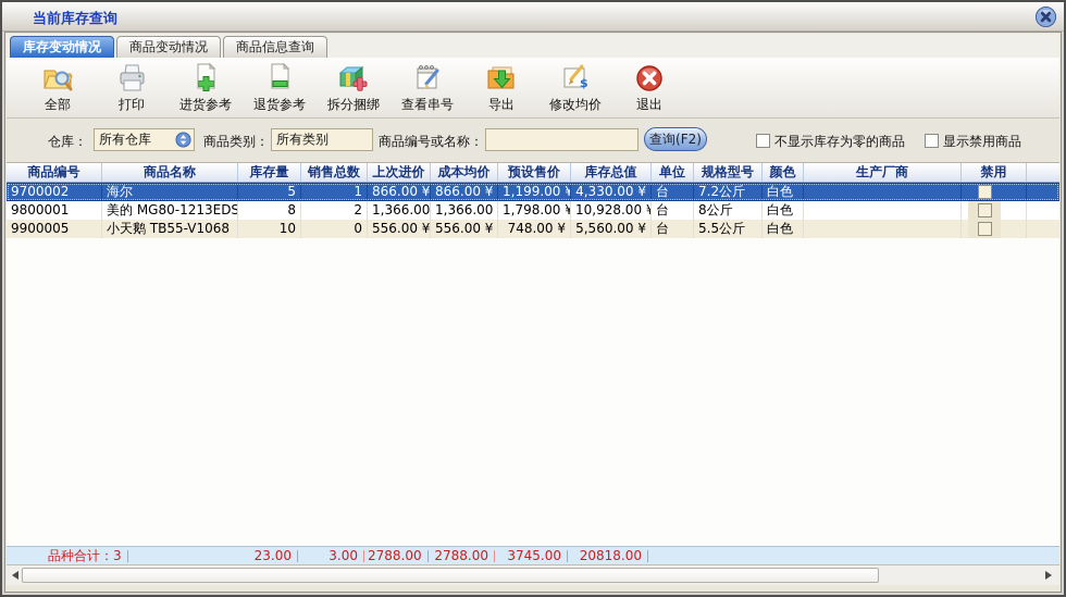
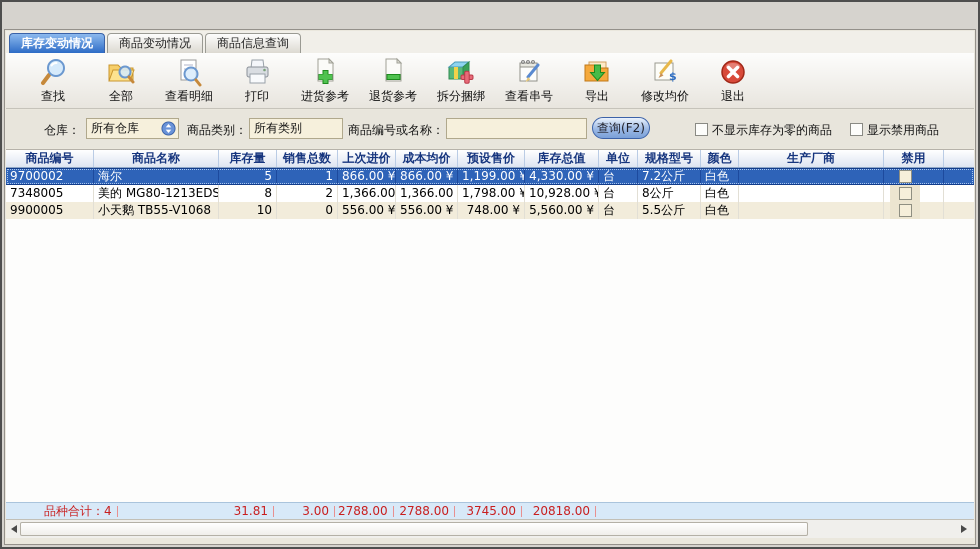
- 当前库存查询
  库存变动情况
  商品变动情况
  商品信息查询
+ 查找
  全部
+ 查看明细
  打印
  进货参考
  退货参考
  拆分捆绑
  查看串号
  导出
  $
  修改均价
  退出
  仓库：
  所有仓库
  商品类别：
  所有类别
  商品编号或名称：
  查询(F2)
  不显示库存为零的商品
  显示禁用商品
  商品编号
  商品名称
  库存量
  销售总数
  上次进价
  成本均价
  预设售价
  库存总值
  单位
  规格型号
  颜色
  生产厂商
  禁用
  9700002
  海尔
  5
  1
  866.00 ¥
  866.00 ¥
  1,199.00 ¥
  4,330.00 ¥
  台
  7.2公斤
  白色
- 9800001
+ 7348005
  美的 MG80-1213EDS
  8
  2
  1,366.00
  1,366.00
  1,798.00 ¥
  10,928.00 ¥
  台
  8公斤
  白色
  9900005
  小天鹅 TB55-V1068
  10
  0
  556.00 ¥
  556.00 ¥
  748.00 ¥
  5,560.00 ¥
  台
  5.5公斤
  白色
- 品种合计：3
+ 品种合计：4
- 23.00
+ 31.81
  3.00
  2788.00
  2788.00
  3745.00
  20818.00
